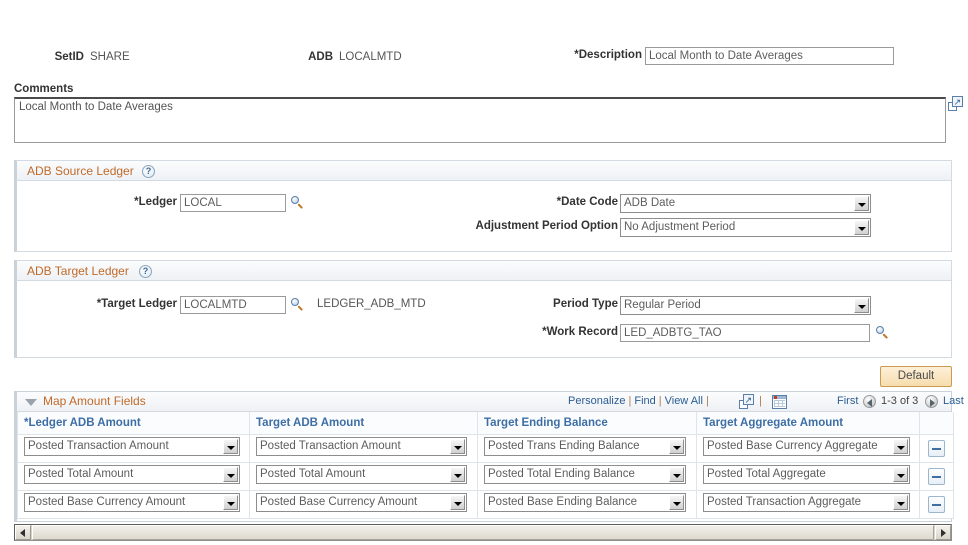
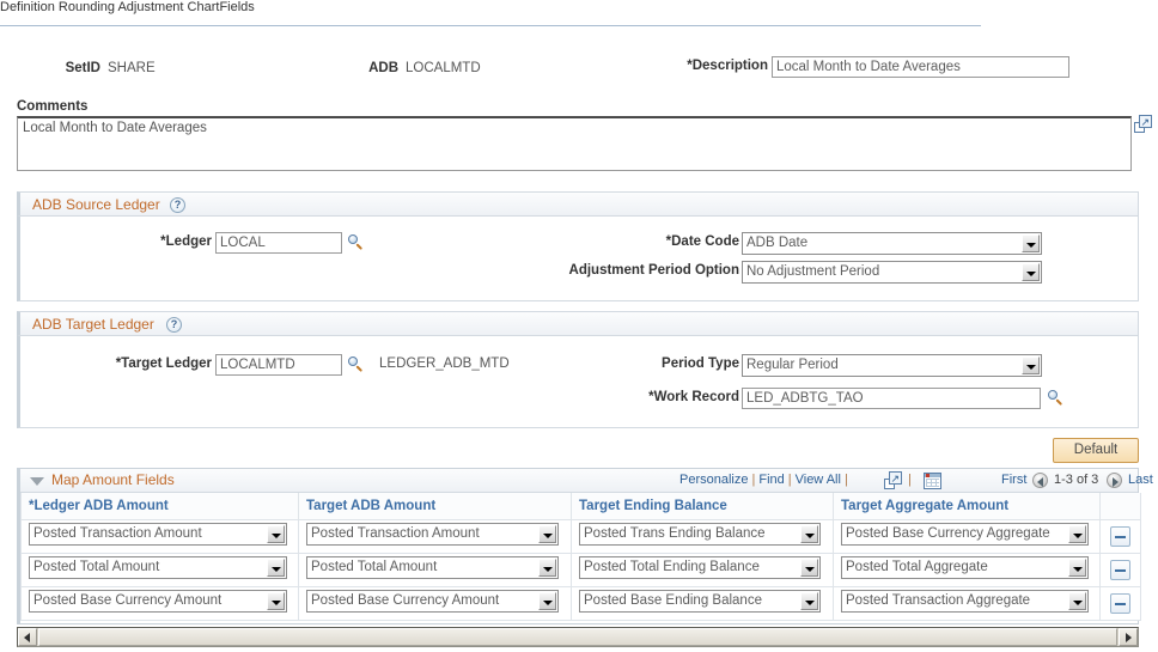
+ Definition Rounding Adjustment ChartFields
  SetID
  SHARE
  ADB
  LOCALMTD
  *Description
  Local Month to Date Averages
  Comments
  Local Month to Date Averages
  ↗
  ADB Source Ledger
  ?
  *Ledger
  LOCAL
  *Date Code
  ADB Date
  Adjustment Period Option
  No Adjustment Period
  ADB Target Ledger
  ?
  *Target Ledger
  LOCALMTD
  LEDGER_ADB_MTD
  Period Type
  Regular Period
  *Work Record
  LED_ADBTG_TAO
  Default
  Map Amount Fields
  Personalize | Find | View All |
  ↗
  |
  First
  1-3 of 3
  Last
  *Ledger ADB Amount	Target ADB Amount	Target Ending Balance	Target Aggregate Amount
  Posted Transaction Amount	Posted Transaction Amount	Posted Trans Ending Balance	Posted Base Currency Aggregate
  Posted Total Amount	Posted Total Amount	Posted Total Ending Balance	Posted Total Aggregate
  Posted Base Currency Amount	Posted Base Currency Amount	Posted Base Ending Balance	Posted Transaction Aggregate
